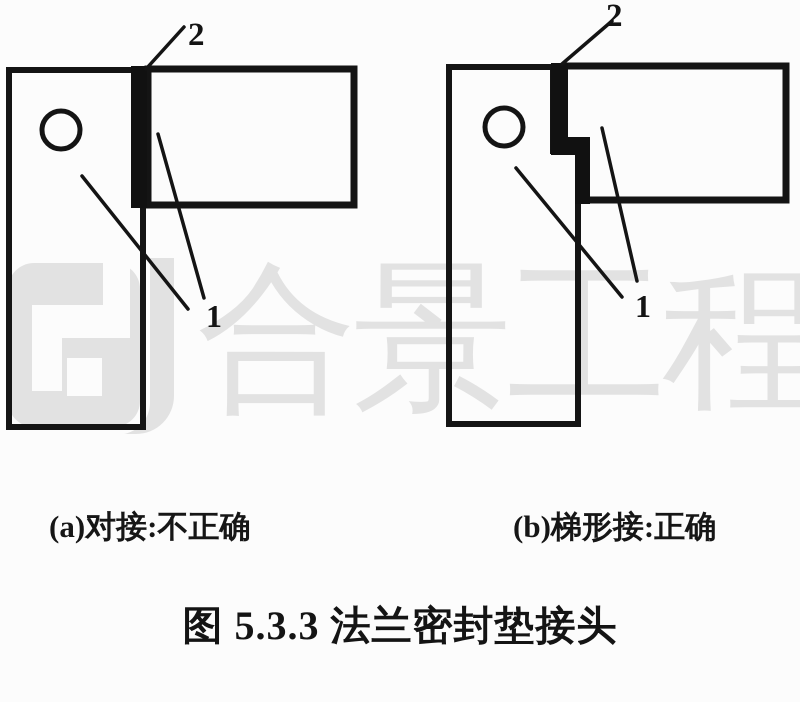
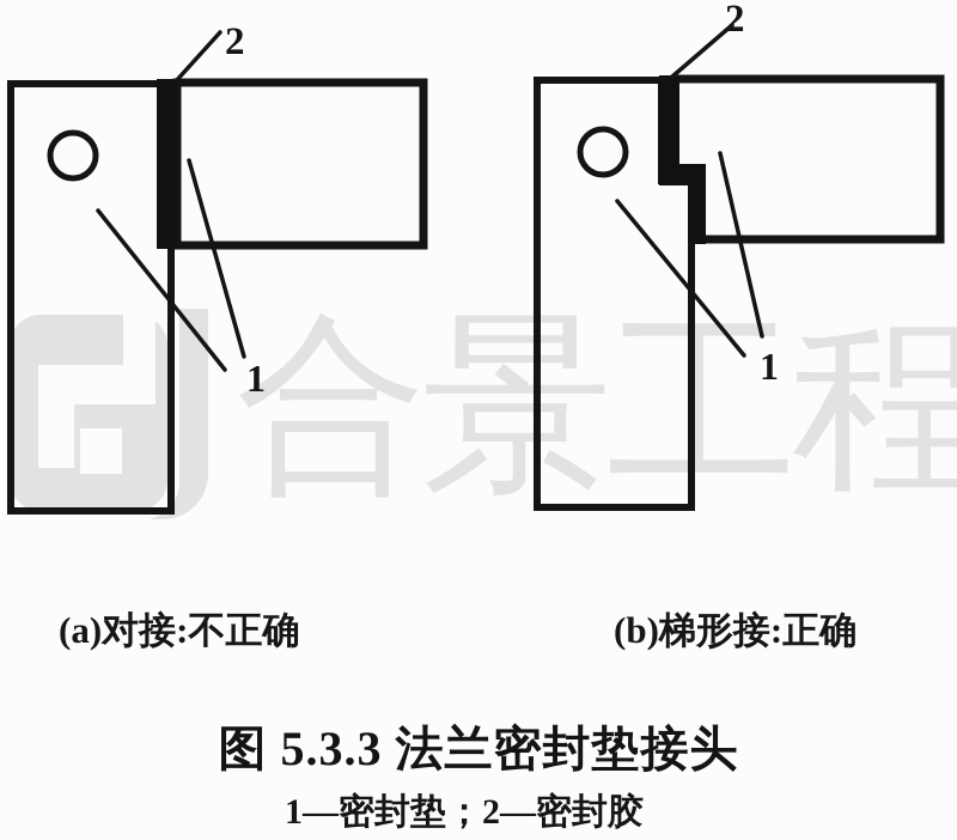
  合景工程
  2
  1
  2
  1
  (a)对接:不正确
  (b)梯形接:正确
  图 5.3.3 法兰密封垫接头
+ 1—密封垫；2—密封胶
